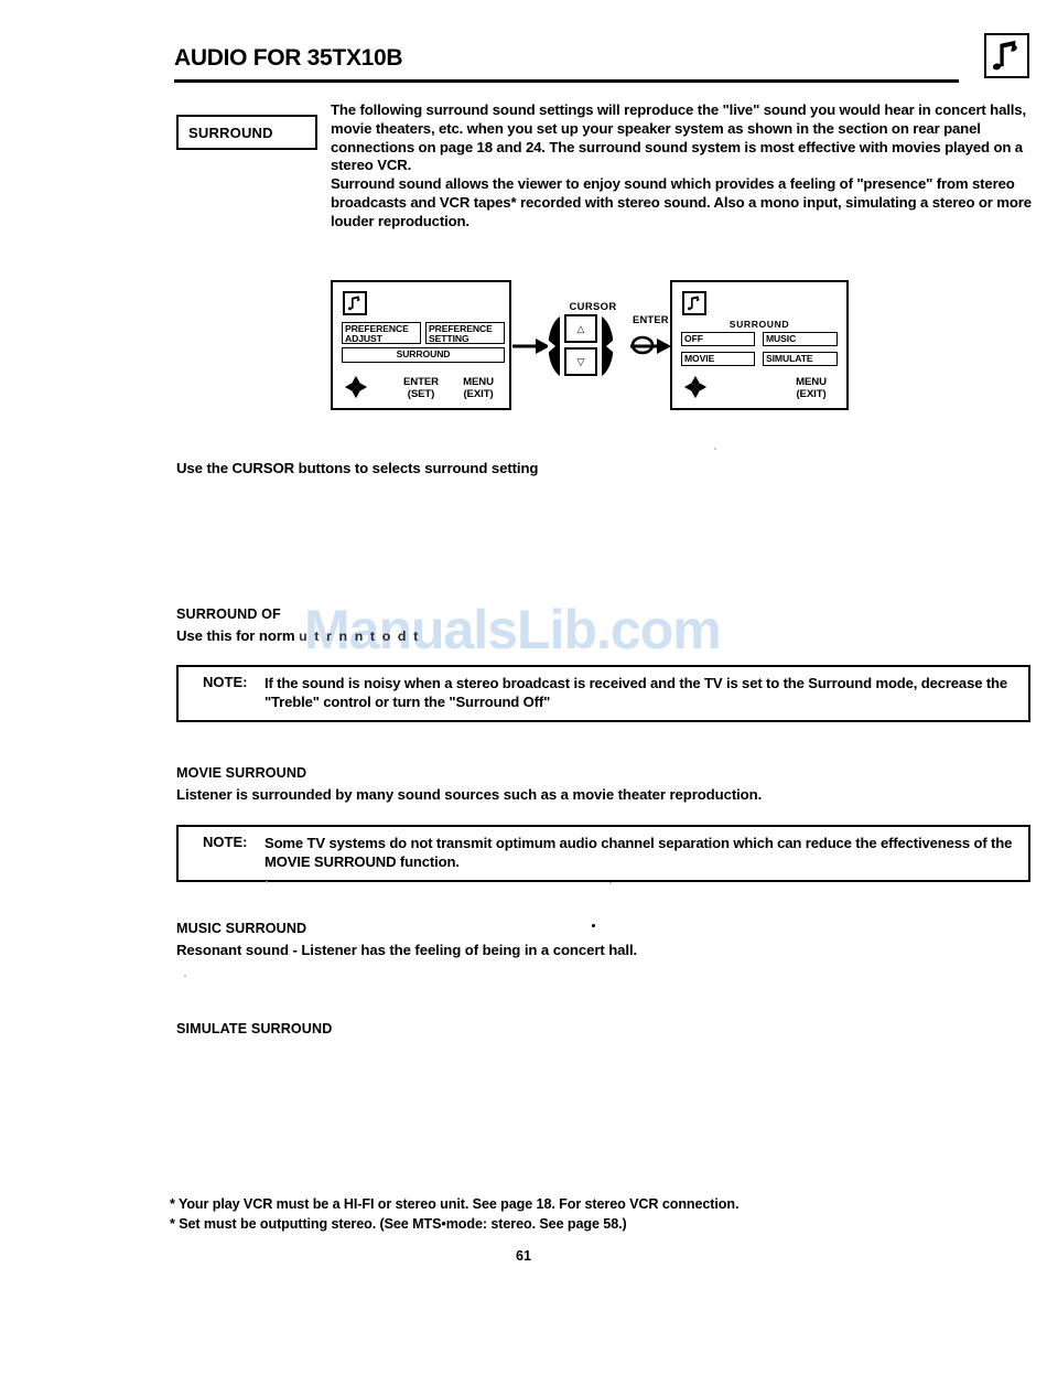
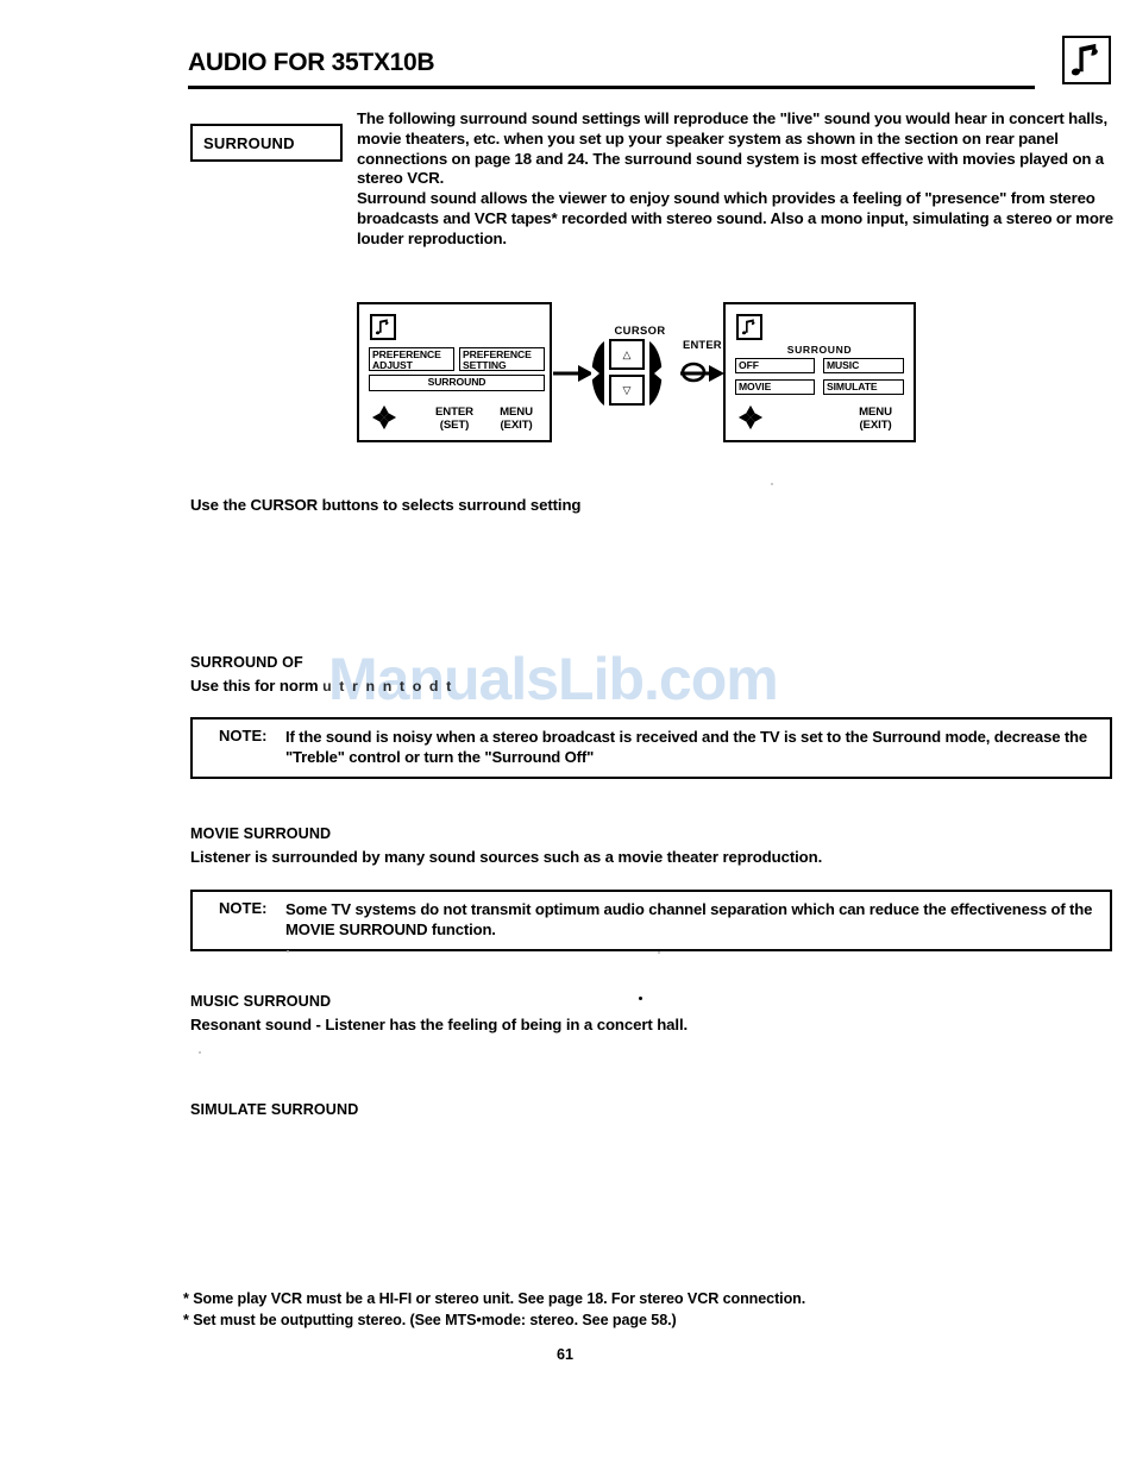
  AUDIO FOR 35TX10B
  SURROUND
  The following surround sound settings will reproduce the "live" sound you would hear in concert halls, movie theaters, etc. when you set up your speaker system as shown in the section on rear panel connections on page 18 and 24. The surround sound system is most effective with movies played on a stereo VCR.
  Surround sound allows the viewer to enjoy sound which provides a feeling of "presence" from stereo broadcasts and VCR tapes* recorded with stereo sound. Also a mono input, simulating a stereo or more louder reproduction.
  PREFERENCE ADJUST
  PREFERENCE SETTING
  SURROUND
  ENTER
  (SET)
  MENU
  (EXIT)
  CURSOR
  △
  ▽
  ENTER
  SURROUND
  OFF
  MUSIC
  MOVIE
  SIMULATE
  MENU
  (EXIT)
  Use the CURSOR buttons to selects surround setting
  ManualsLib.com
  SURROUND OF
  Use this for norm u t r n n t o d t
  NOTE:
  If the sound is noisy when a stereo broadcast is received and the TV is set to the Surround mode, decrease the "Treble" control or turn the "Surround Off"
  MOVIE SURROUND
  Listener is surrounded by many sound sources such as a movie theater reproduction.
  NOTE:
  Some TV systems do not transmit optimum audio channel separation which can reduce the effectiveness of the MOVIE SURROUND function.
  MUSIC SURROUND
  Resonant sound - Listener has the feeling of being in a concert hall.
  SIMULATE SURROUND
- * Your play VCR must be a HI-FI or stereo unit. See page 18. For stereo VCR connection.
+ * Some play VCR must be a HI-FI or stereo unit. See page 18. For stereo VCR connection.
  * Set must be outputting stereo. (See MTS•mode: stereo. See page 58.)
  61
